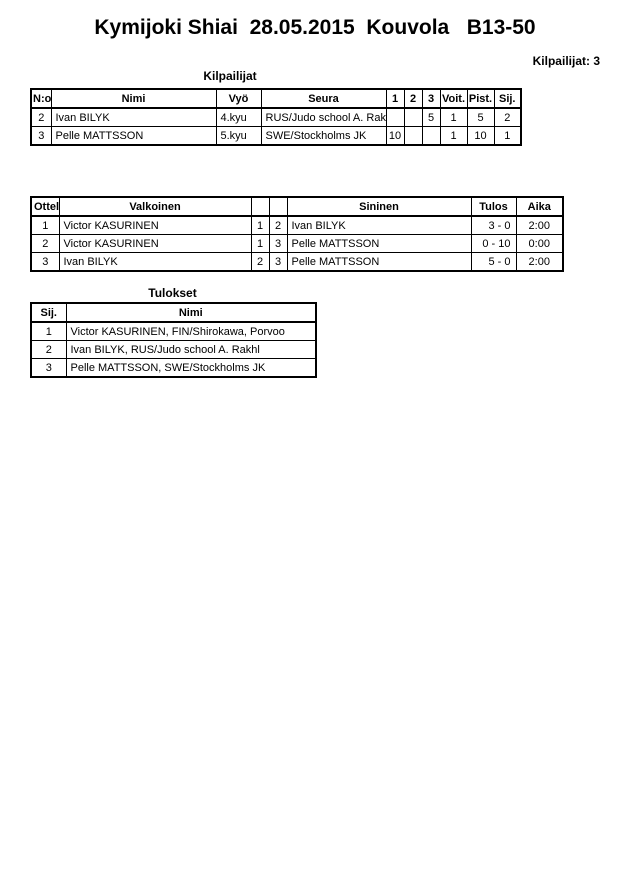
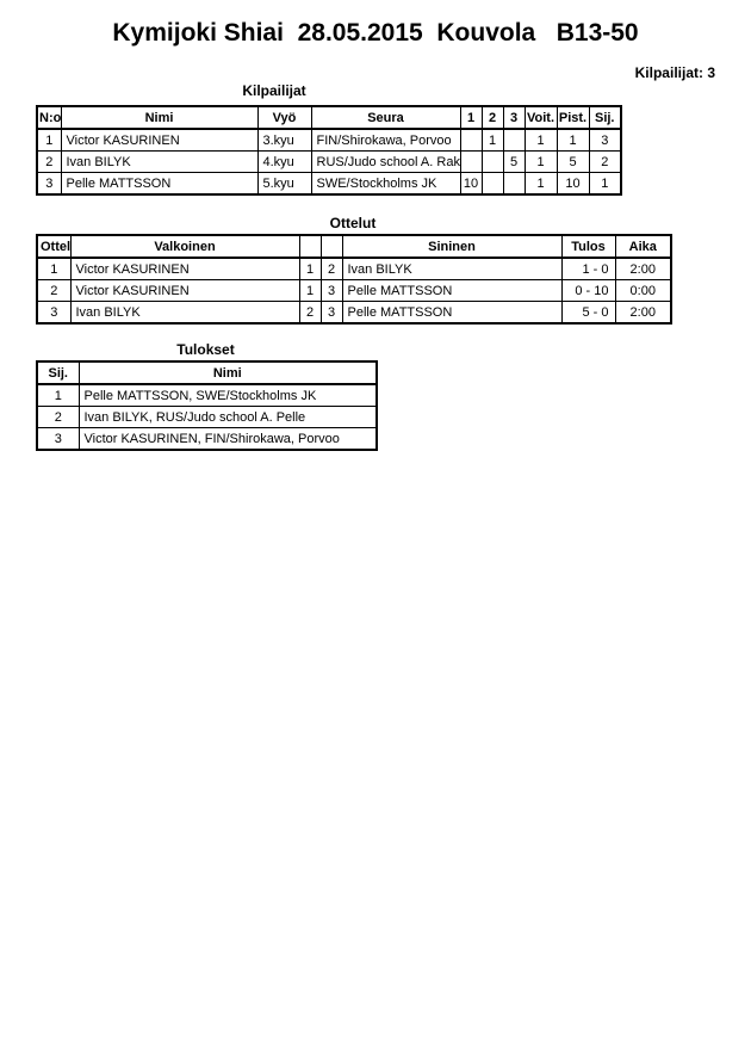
  Kymijoki Shiai 28.05.2015 Kouvola B13-50
  Kilpailijat: 3
  Kilpailijat
  N:o	Nimi	Vyö	Seura	1	2	3	Voit.	Pist.	Sij.
+ 1	Victor KASURINEN	3.kyu	FIN/Shirokawa, Porvoo		1		1	1	3
  2	Ivan BILYK	4.kyu	RUS/Judo school A. Rak			5	1	5	2
  3	Pelle MATTSSON	5.kyu	SWE/Stockholms JK	10			1	10	1
+ Ottelut
  Ottel	Valkoinen			Sininen	Tulos	Aika
- 1	Victor KASURINEN	1	2	Ivan BILYK	3 - 0	2:00
+ 1	Victor KASURINEN	1	2	Ivan BILYK	1 - 0	2:00
  2	Victor KASURINEN	1	3	Pelle MATTSSON	0 - 10	0:00
  3	Ivan BILYK	2	3	Pelle MATTSSON	5 - 0	2:00
  Tulokset
  Sij.	Nimi
- 1	Victor KASURINEN, FIN/Shirokawa, Porvoo
+ 1	Pelle MATTSSON, SWE/Stockholms JK
- 2	Ivan BILYK, RUS/Judo school A. Rakhl
+ 2	Ivan BILYK, RUS/Judo school A. Pelle
- 3	Pelle MATTSSON, SWE/Stockholms JK
+ 3	Victor KASURINEN, FIN/Shirokawa, Porvoo
